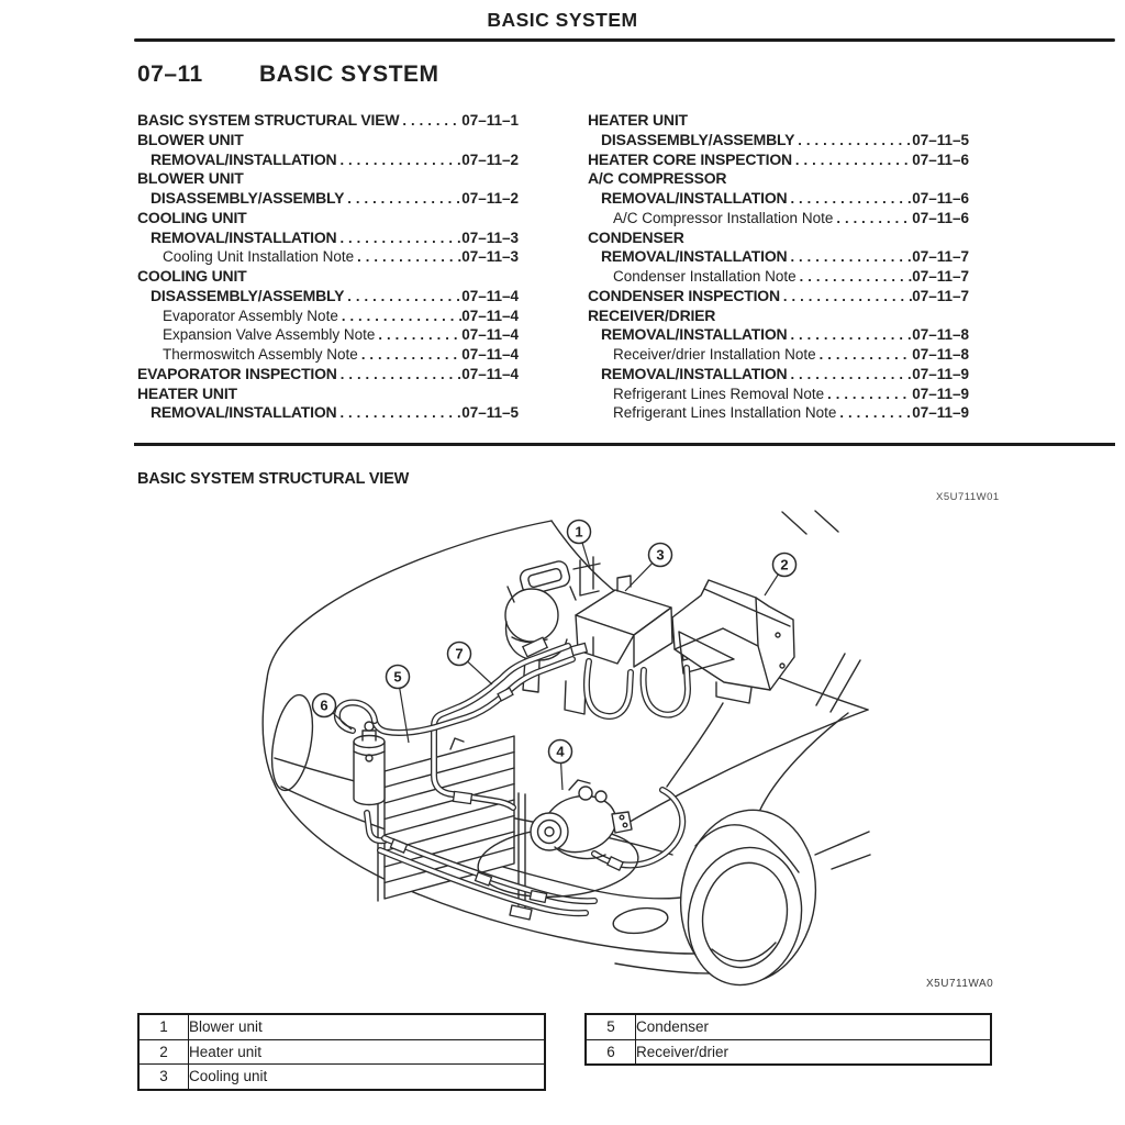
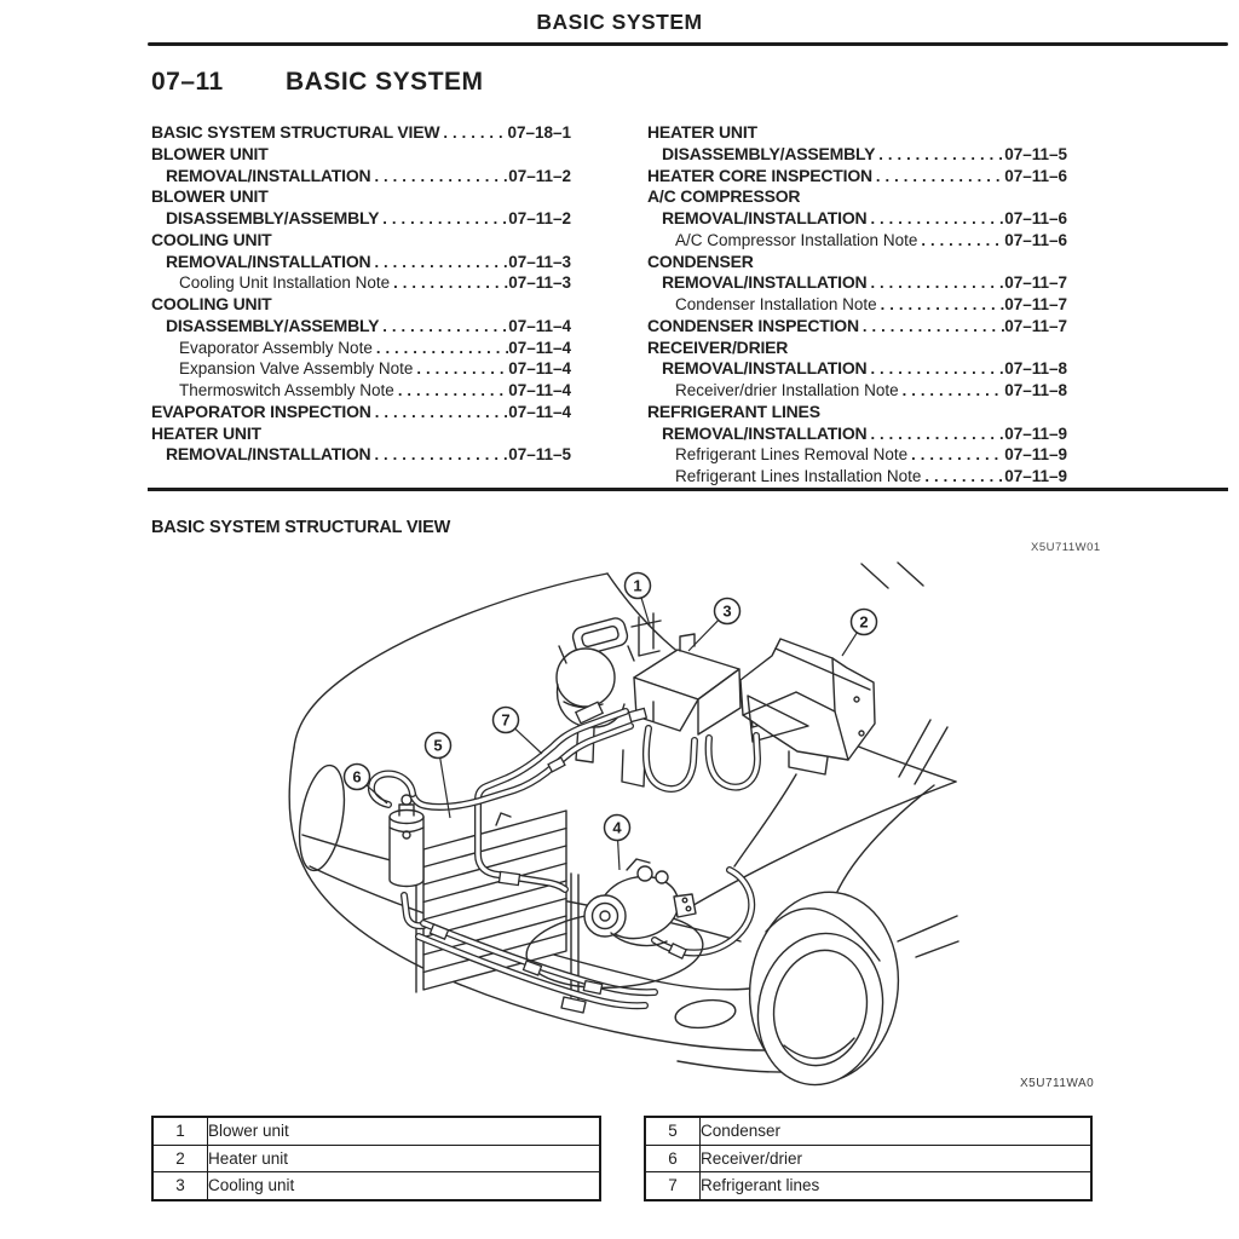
  BASIC SYSTEM
  07–11
  BASIC SYSTEM
  BASIC SYSTEM STRUCTURAL VIEW
- 07–11–1
+ 07–18–1
  BLOWER UNIT
  REMOVAL/INSTALLATION
  07–11–2
  BLOWER UNIT
  DISASSEMBLY/ASSEMBLY
  07–11–2
  COOLING UNIT
  REMOVAL/INSTALLATION
  07–11–3
  Cooling Unit Installation Note
  07–11–3
  COOLING UNIT
  DISASSEMBLY/ASSEMBLY
  07–11–4
  Evaporator Assembly Note
  07–11–4
  Expansion Valve Assembly Note
  07–11–4
  Thermoswitch Assembly Note
  07–11–4
  EVAPORATOR INSPECTION
  07–11–4
  HEATER UNIT
  REMOVAL/INSTALLATION
  07–11–5
  HEATER UNIT
  DISASSEMBLY/ASSEMBLY
  07–11–5
  HEATER CORE INSPECTION
  07–11–6
  A/C COMPRESSOR
  REMOVAL/INSTALLATION
  07–11–6
  A/C Compressor Installation Note
  07–11–6
  CONDENSER
  REMOVAL/INSTALLATION
  07–11–7
  Condenser Installation Note
  07–11–7
  CONDENSER INSPECTION
  07–11–7
  RECEIVER/DRIER
  REMOVAL/INSTALLATION
  07–11–8
  Receiver/drier Installation Note
  07–11–8
+ REFRIGERANT LINES
  REMOVAL/INSTALLATION
  07–11–9
  Refrigerant Lines Removal Note
  07–11–9
  Refrigerant Lines Installation Note
  07–11–9
  BASIC SYSTEM STRUCTURAL VIEW
  X5U711W01
  1
  2
  3
  4
  5
  6
  7
  X5U711WA0
  1	Blower unit
  2	Heater unit
  3	Cooling unit
  5	Condenser
  6	Receiver/drier
+ 7	Refrigerant lines
